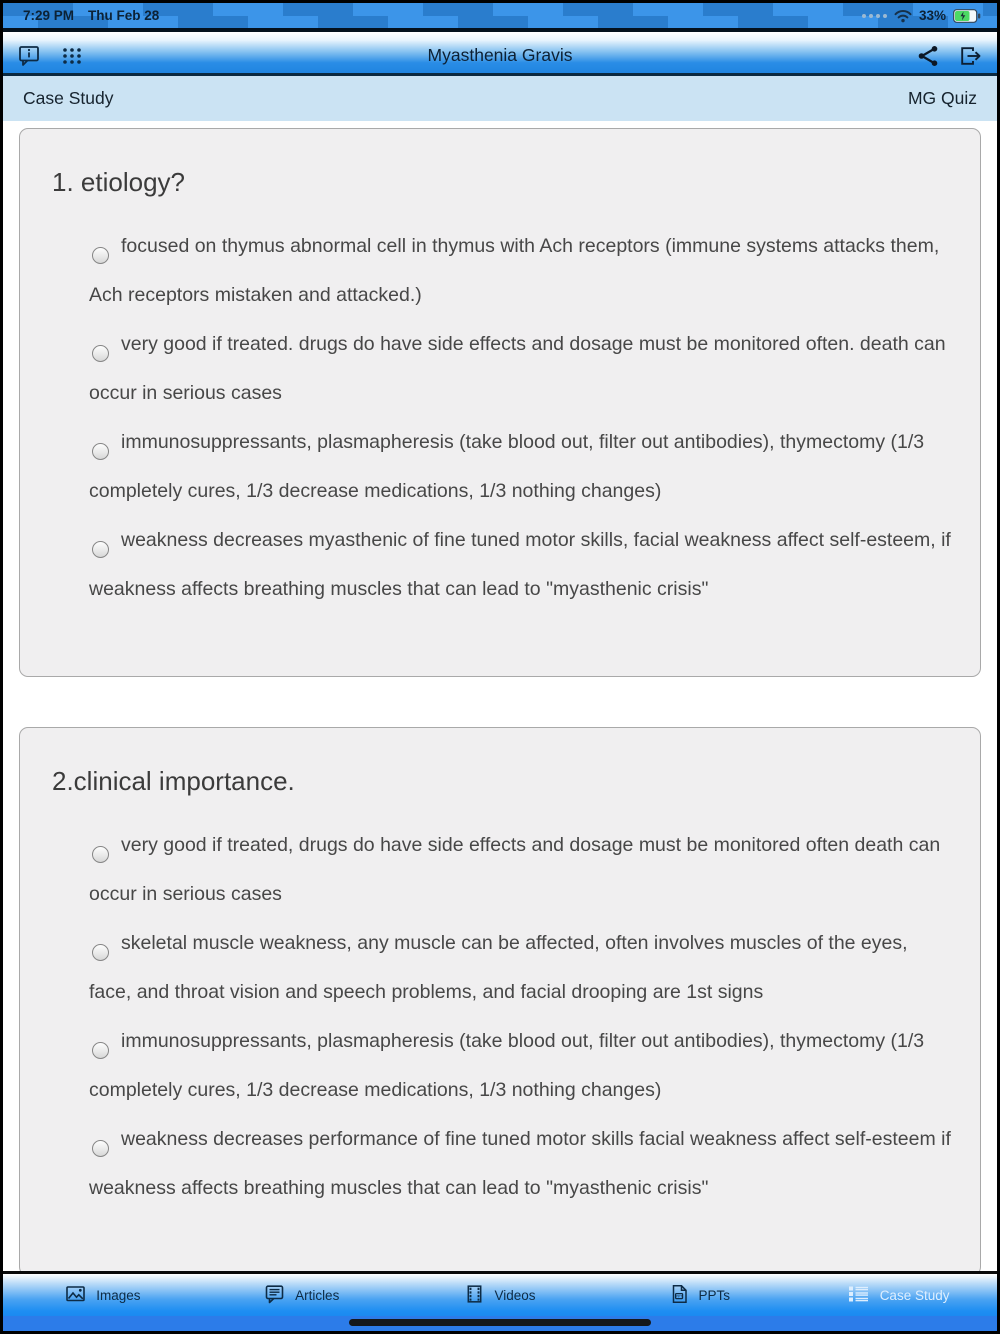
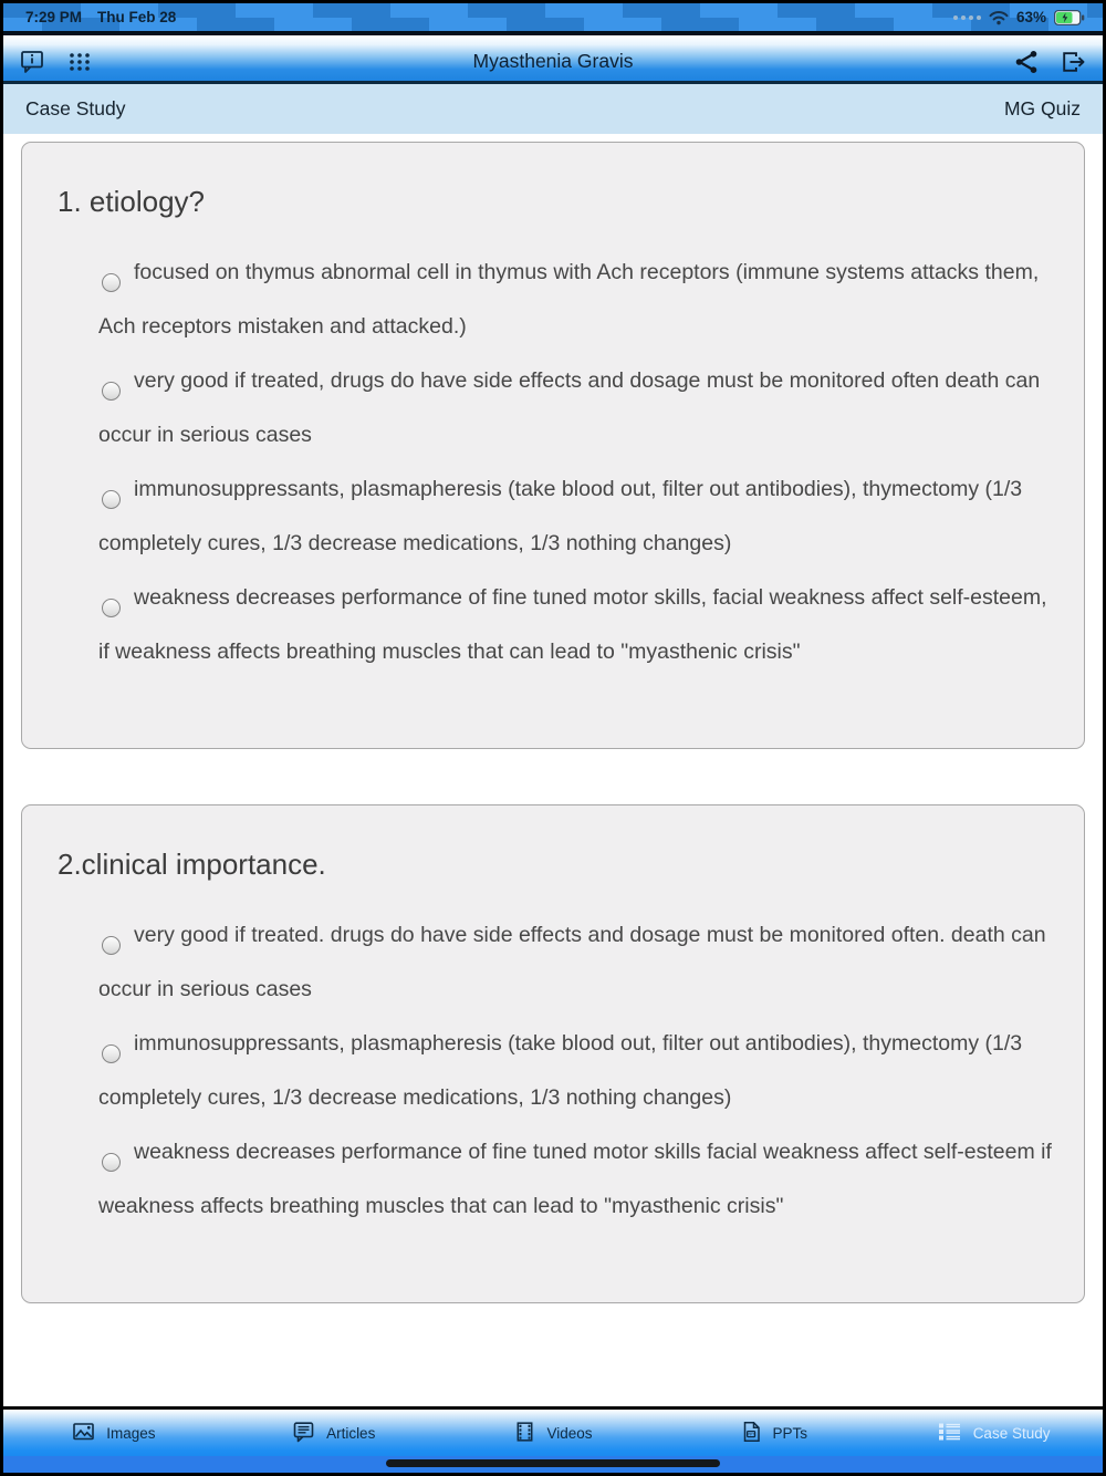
  7:29 PM
  Thu Feb 28
- 33%
+ 63%
  Myasthenia Gravis
  Case Study
  MG Quiz
  1. etiology?
  focused on thymus abnormal cell in thymus with Ach receptors (immune systems attacks them, Ach receptors mistaken and attacked.)
- very good if treated. drugs do have side effects and dosage must be monitored often. death can occur in serious cases
+ very good if treated, drugs do have side effects and dosage must be monitored often death can occur in serious cases
  immunosuppressants, plasmapheresis (take blood out, filter out antibodies), thymectomy (1/3 completely cures, 1/3 decrease medications, 1/3 nothing changes)
- weakness decreases myasthenic of fine tuned motor skills, facial weakness affect self-esteem, if weakness affects breathing muscles that can lead to "myasthenic crisis"
+ weakness decreases performance of fine tuned motor skills, facial weakness affect self-esteem, if weakness affects breathing muscles that can lead to "myasthenic crisis"
  2.clinical importance.
- very good if treated, drugs do have side effects and dosage must be monitored often death can occur in serious cases
+ very good if treated. drugs do have side effects and dosage must be monitored often. death can occur in serious cases
- skeletal muscle weakness, any muscle can be affected, often involves muscles of the eyes, face, and throat vision and speech problems, and facial drooping are 1st signs
  immunosuppressants, plasmapheresis (take blood out, filter out antibodies), thymectomy (1/3 completely cures, 1/3 decrease medications, 1/3 nothing changes)
  weakness decreases performance of fine tuned motor skills facial weakness affect self-esteem if weakness affects breathing muscles that can lead to "myasthenic crisis"
  Images
  Articles
  Videos
  PPTs
  Case Study
